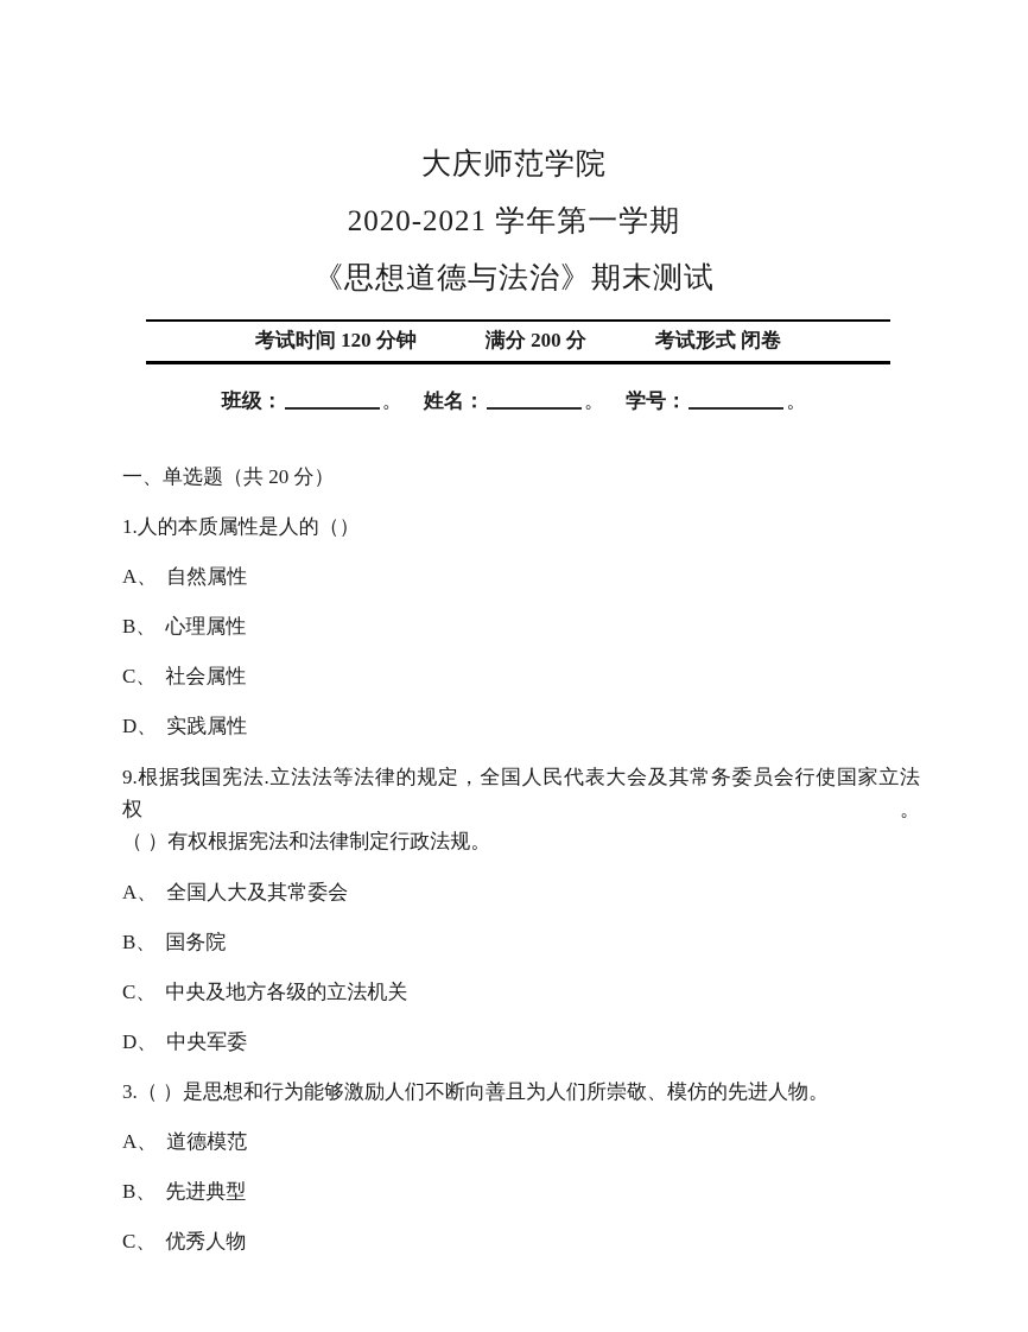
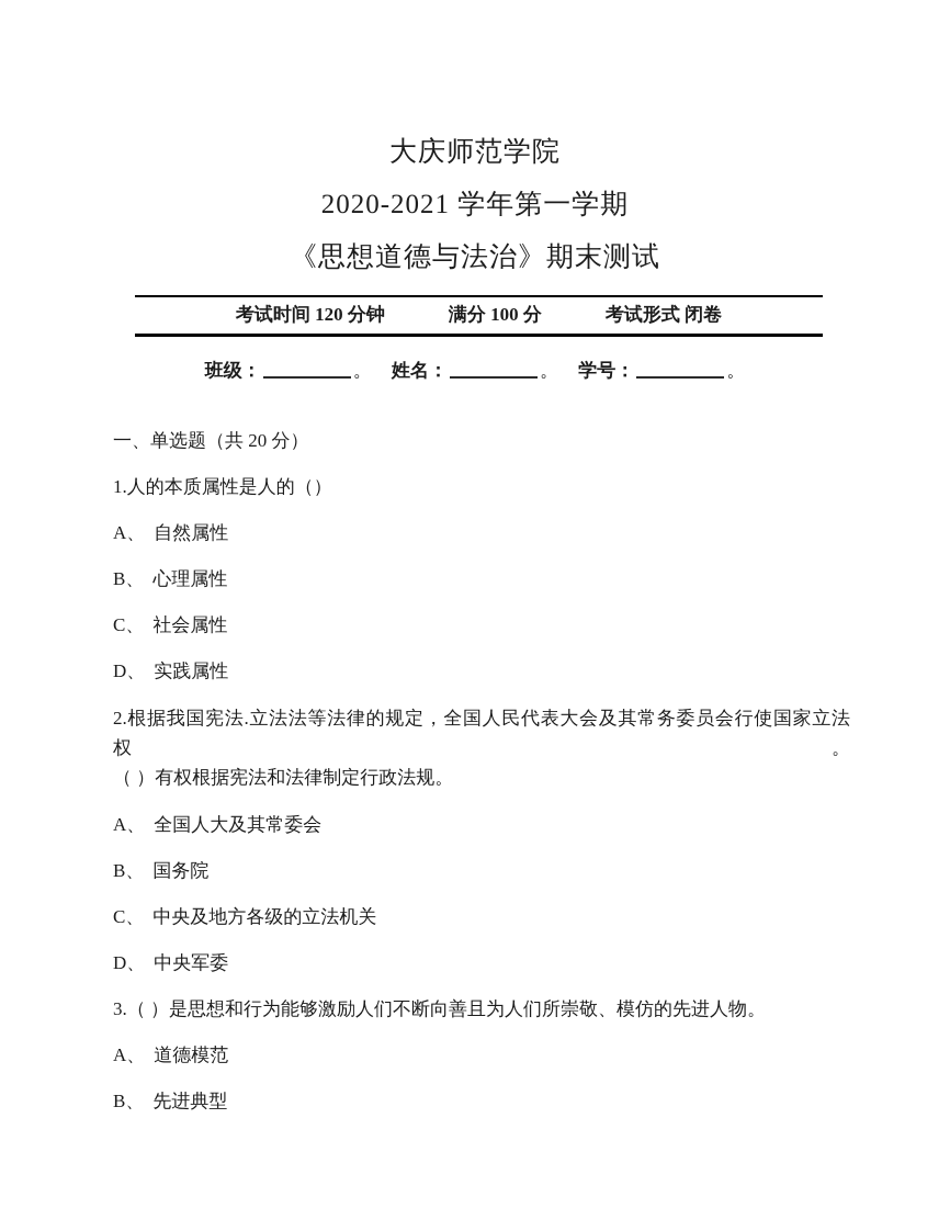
  大庆师范学院
  2020-2021 学年第一学期
  《思想道德与法治》期末测试
  考试时间 120 分钟
- 满分 200 分
+ 满分 100 分
  考试形式 闭卷
  班级： 。 姓名： 。 学号： 。
  一、单选题（共 20 分）
  1.人的本质属性是人的（）
  A、 自然属性
  B、 心理属性
  C、 社会属性
  D、 实践属性
- 9.根据我国宪法.立法法等法律的规定，全国人民代表大会及其常务委员会行使国家立法权。
+ 2.根据我国宪法.立法法等法律的规定，全国人民代表大会及其常务委员会行使国家立法权。
  （ ）有权根据宪法和法律制定行政法规。
  A、 全国人大及其常委会
  B、 国务院
  C、 中央及地方各级的立法机关
  D、 中央军委
  3.（ ）是思想和行为能够激励人们不断向善且为人们所崇敬、模仿的先进人物。
  A、 道德模范
  B、 先进典型
- C、 优秀人物
